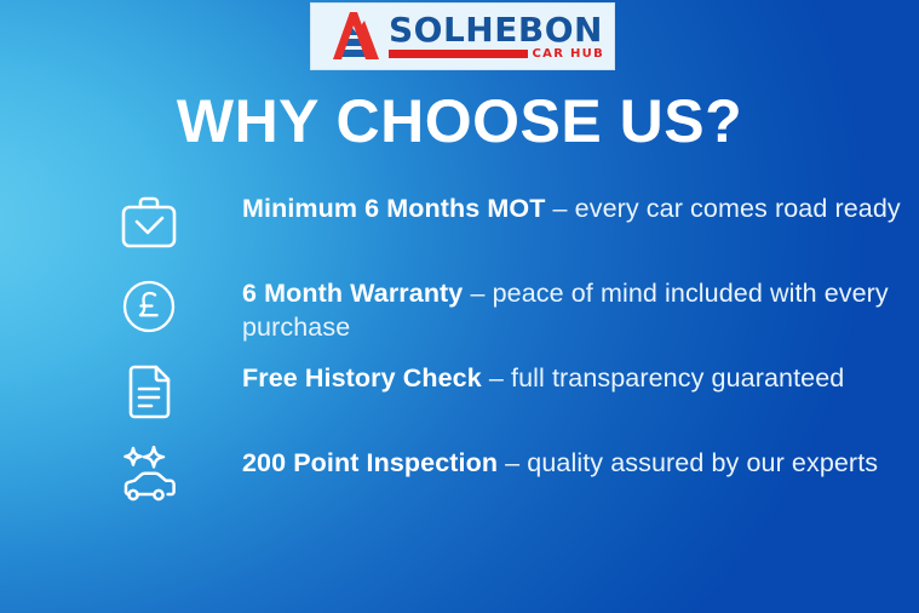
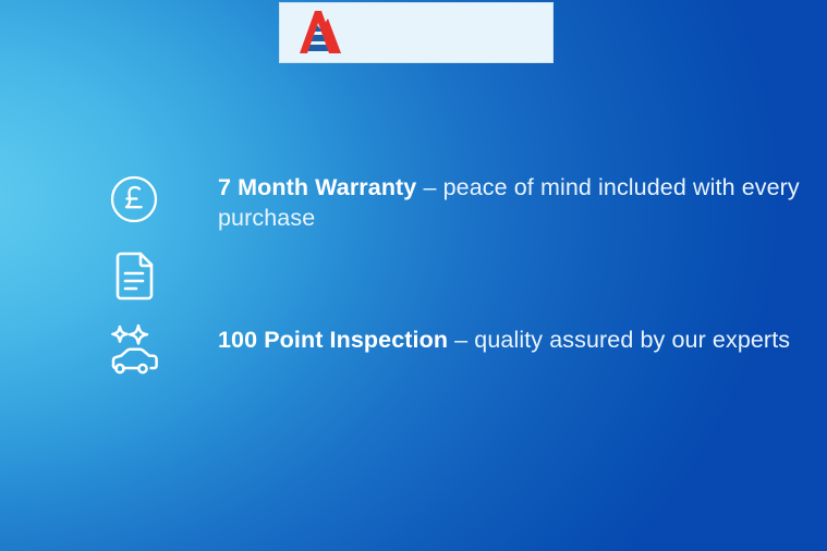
- SOLHEBON
- CAR HUB
- WHY CHOOSE US?
- Minimum 6 Months MOT – every car comes road ready
- 6 Month Warranty – peace of mind included with every purchase
+ 7 Month Warranty – peace of mind included with every purchase
- Free History Check – full transparency guaranteed
- 200 Point Inspection – quality assured by our experts
+ 100 Point Inspection – quality assured by our experts
